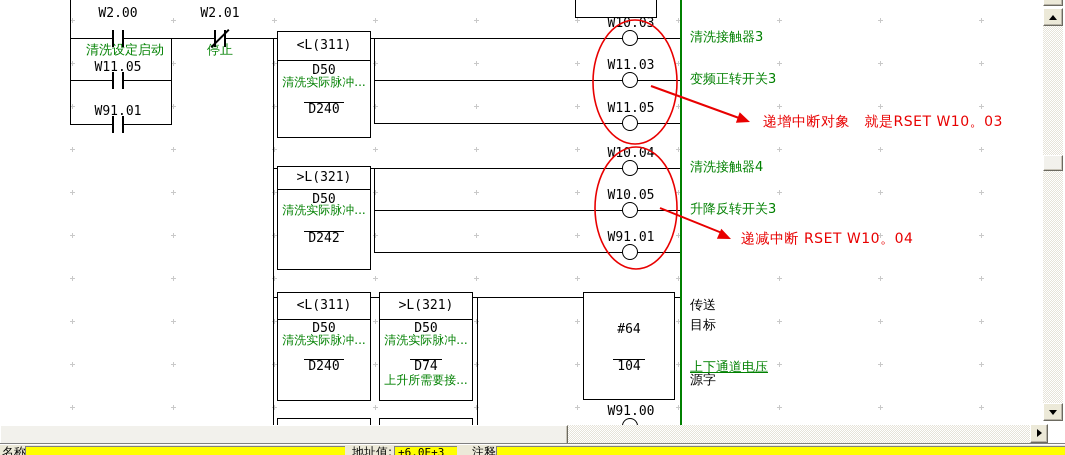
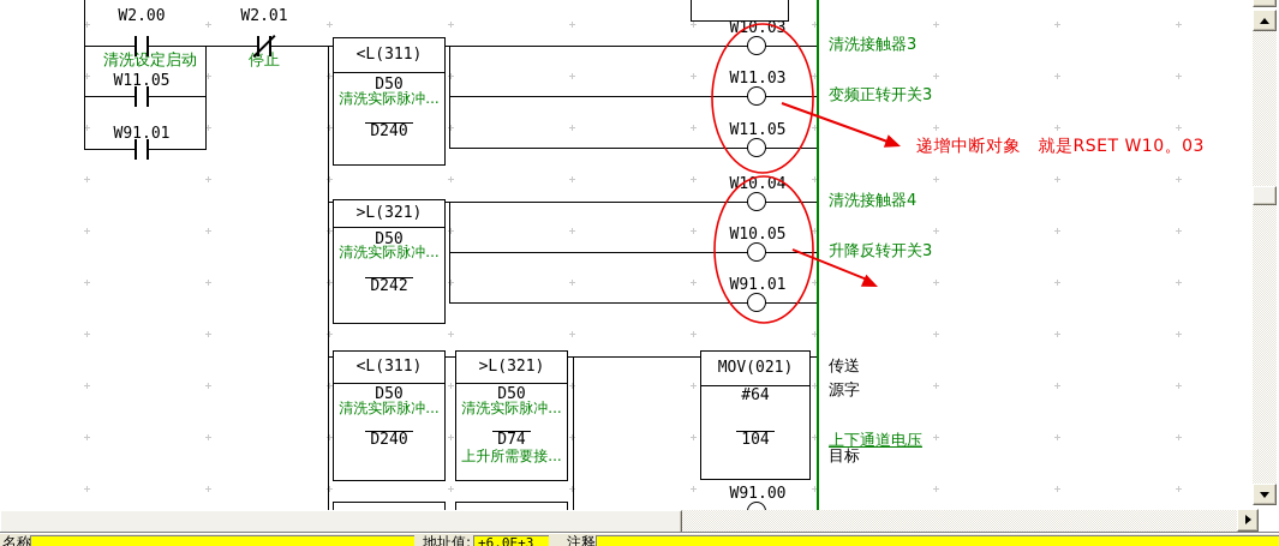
  W2.00
  清洗设定启动
  W2.01
  停止
  W11.05
  W91.01
  <L(311)
  D50
  清洗实际脉冲...
  D240
  >L(321)
  D50
  清洗实际脉冲...
  D242
  <L(311)
  D50
  清洗实际脉冲...
  D240
  >L(321)
  D50
  清洗实际脉冲...
  D74
  上升所需要接...
+ MOV(021)
  #64
  104
  清洗接触器3
  W11.03
  变频正转开关3
  W11.05
  W10.04
  清洗接触器4
  W10.05
  升降反转开关3
  W91.01
  W91.00
  传送
- 目标
+ 源字
  上下通道电压
- 源字
+ 目标
  递增中断对象 就是RSET W10。03
- 递减中断 RSET W10。04
  地址值:
  +6.0E+3
